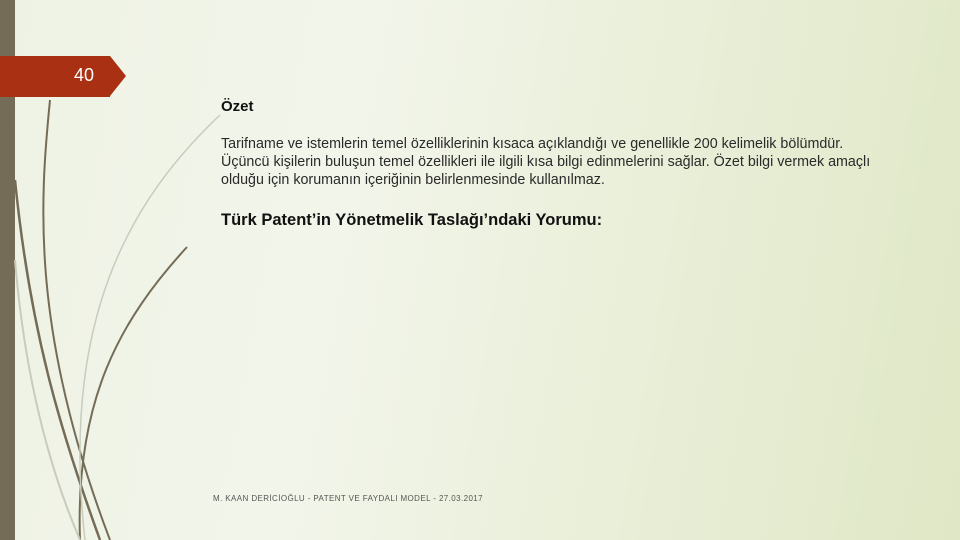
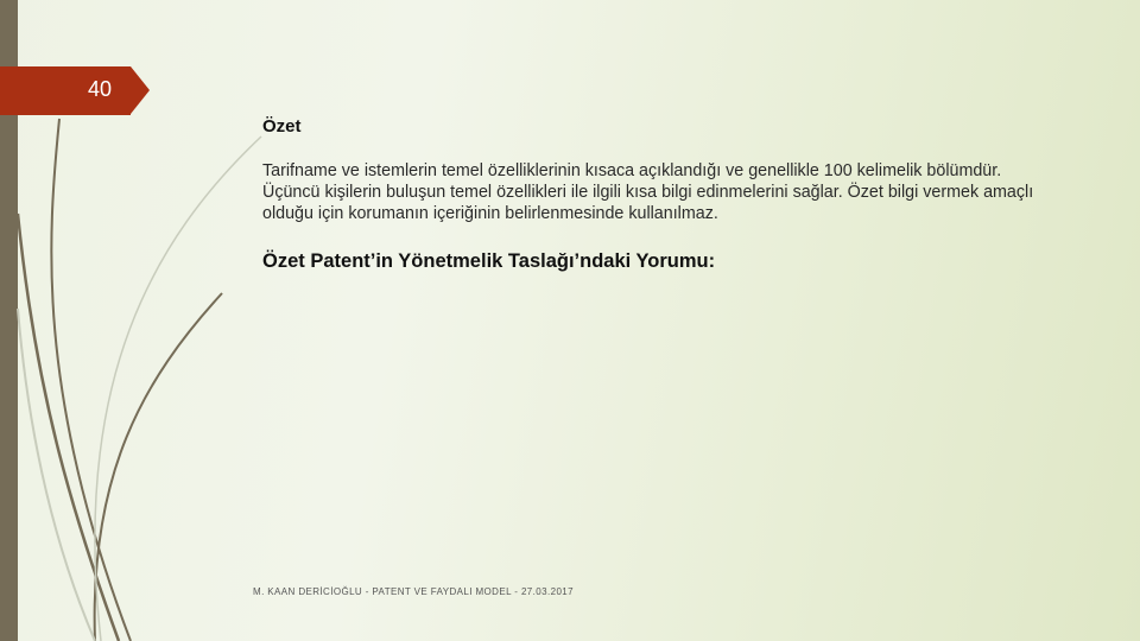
  40
  Özet
- Tarifname ve istemlerin temel özelliklerinin kısaca açıklandığı ve genellikle 200 kelimelik bölümdür. Üçüncü kişilerin buluşun temel özellikleri ile ilgili kısa bilgi edinmelerini sağlar. Özet bilgi vermek amaçlı olduğu için korumanın içeriğinin belirlenmesinde kullanılmaz.
+ Tarifname ve istemlerin temel özelliklerinin kısaca açıklandığı ve genellikle 100 kelimelik bölümdür. Üçüncü kişilerin buluşun temel özellikleri ile ilgili kısa bilgi edinmelerini sağlar. Özet bilgi vermek amaçlı olduğu için korumanın içeriğinin belirlenmesinde kullanılmaz.
- Türk Patent’in Yönetmelik Taslağı’ndaki Yorumu:
+ Özet Patent’in Yönetmelik Taslağı’ndaki Yorumu:
  M. KAAN DERİCİOĞLU - PATENT VE FAYDALI MODEL - 27.03.2017
